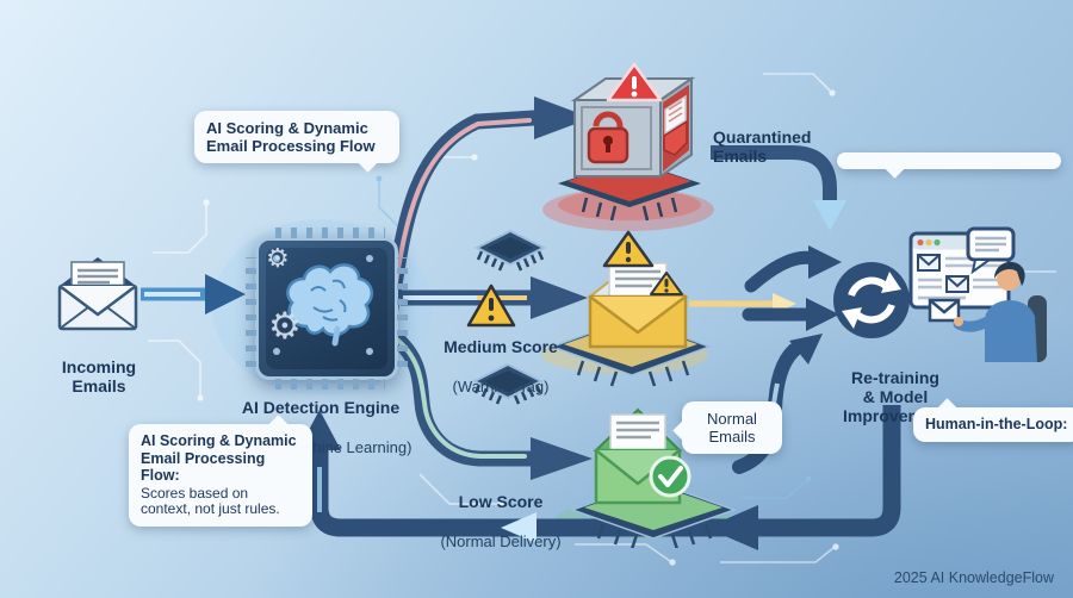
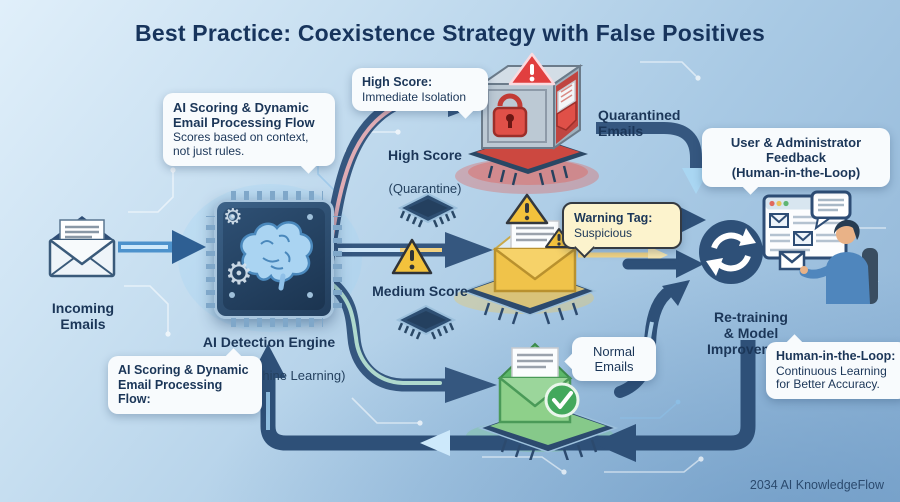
+ Best Practice: Coexistence Strategy with False Positives
- 2025 AI KnowledgeFlow
+ 2034 AI KnowledgeFlow
  Incoming
  Emails
  ⚙
  ⚙
  AI Detection Engine
+ High Score
+ (Quarantine)
  Medium Score
- (Warning Tag)
- Low Score
- (Normal Delivery)
  Quarantined
  Emails
  Re-training
  & Model
  AI Scoring & Dynamic
  Email Processing Flow
+ Scores based on context,
+ not just rules.
+ High Score:
+ Immediate Isolation
+ Warning Tag:
+ Suspicious
  Normal
  Emails
+ User & Administrator
+ Feedback
+ (Human-in-the-Loop)
  AI Scoring & Dynamic
  Email Processing Flow:
- Scores based on
- context, not just rules.
  Human-in-the-Loop:
+ Continuous Learning
+ for Better Accuracy.
